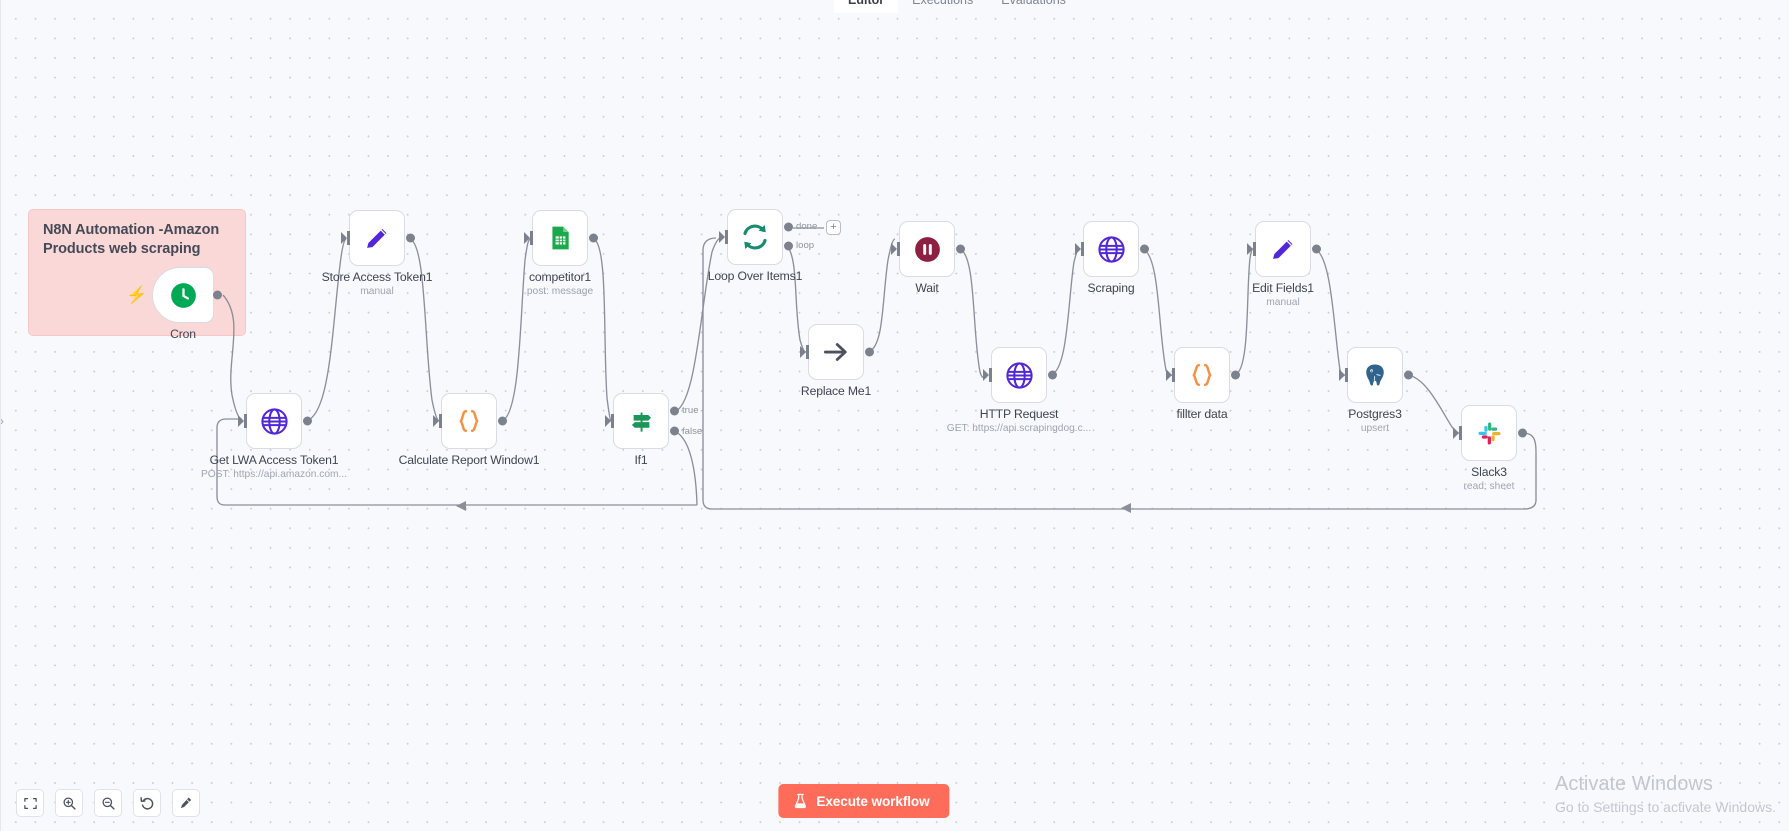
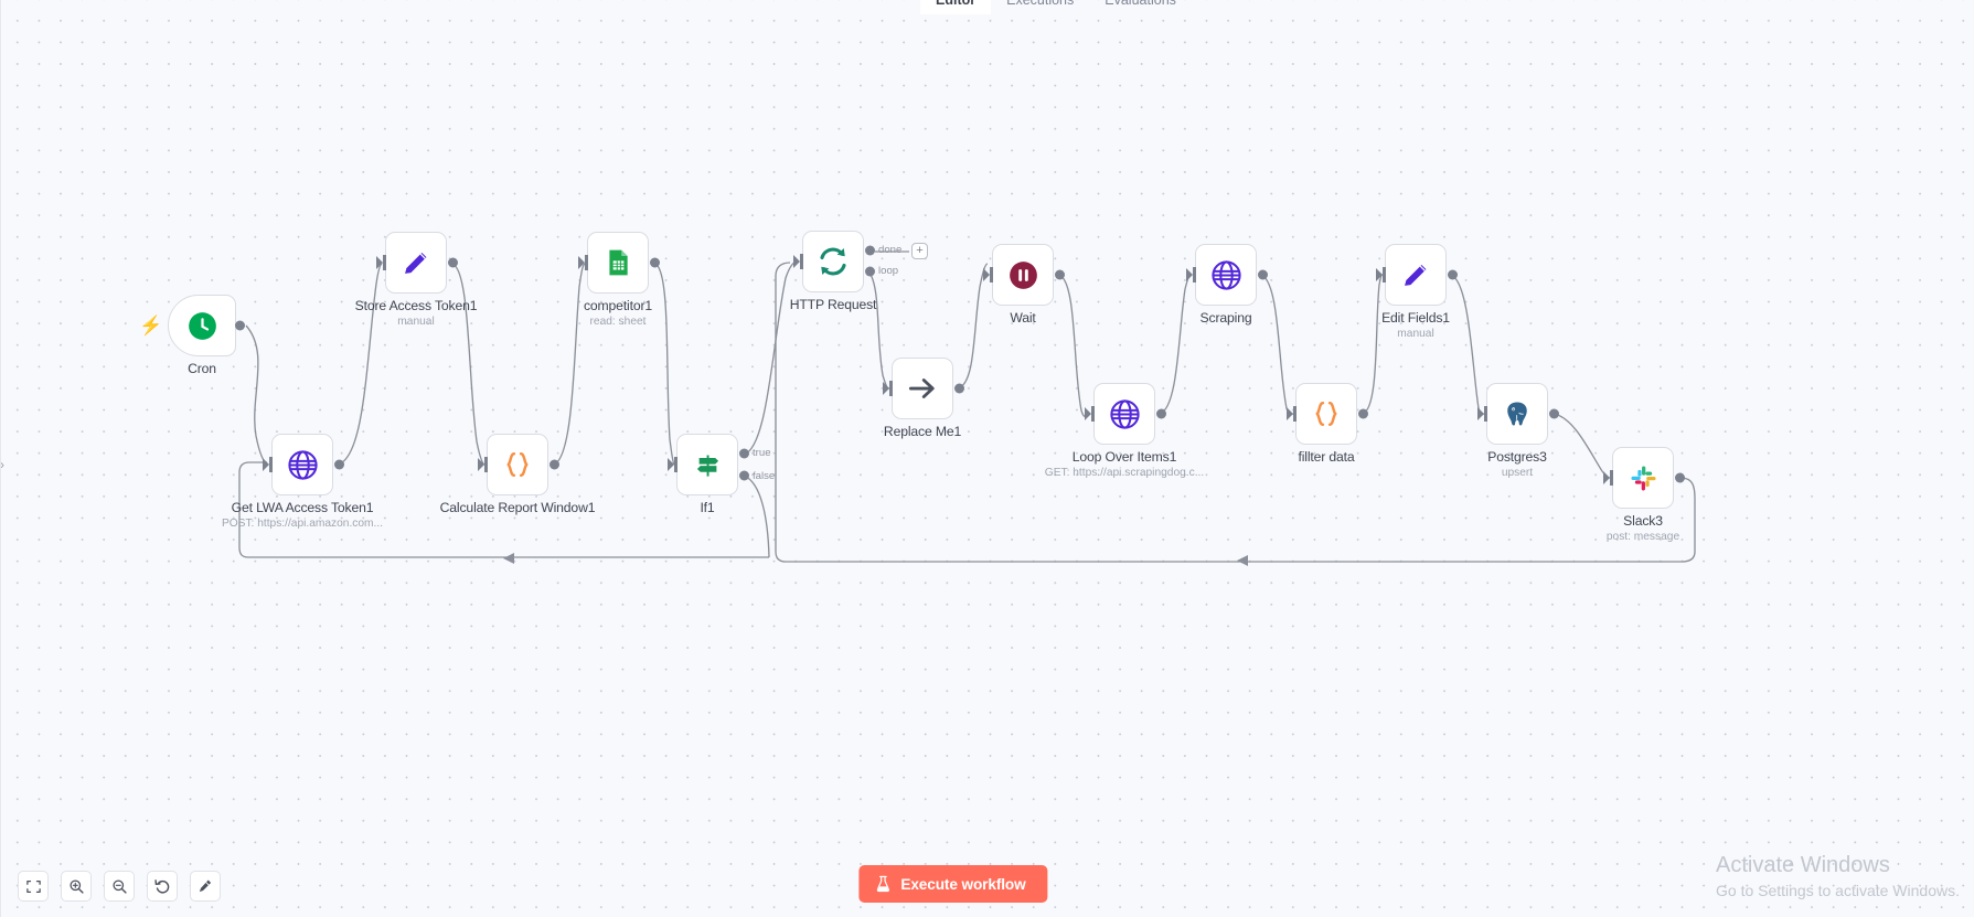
- N8N Automation -Amazon Products web scraping
  +
  ⚡
  Cron
  Store Access Token1
  manual
  Get LWA Access Token1
  POST: https://api.amazon.com...
  Calculate Report Window1
  competitor1
- post: message
+ read: sheet
  true
  false
  If1
  done
  loop
- Loop Over Items1
+ HTTP Request
  Replace Me1
  Wait
- HTTP Request
+ Loop Over Items1
  GET: https://api.scrapingdog.c...
  Scraping
  fillter data
  Edit Fields1
  manual
  Postgres3
  upsert
  Slack3
- read: sheet
+ post: message
  ›
  Editor
  Executions
  Evaluations
  Execute workflow
  Activate Windows
  Go to Settings to activate Windows.
